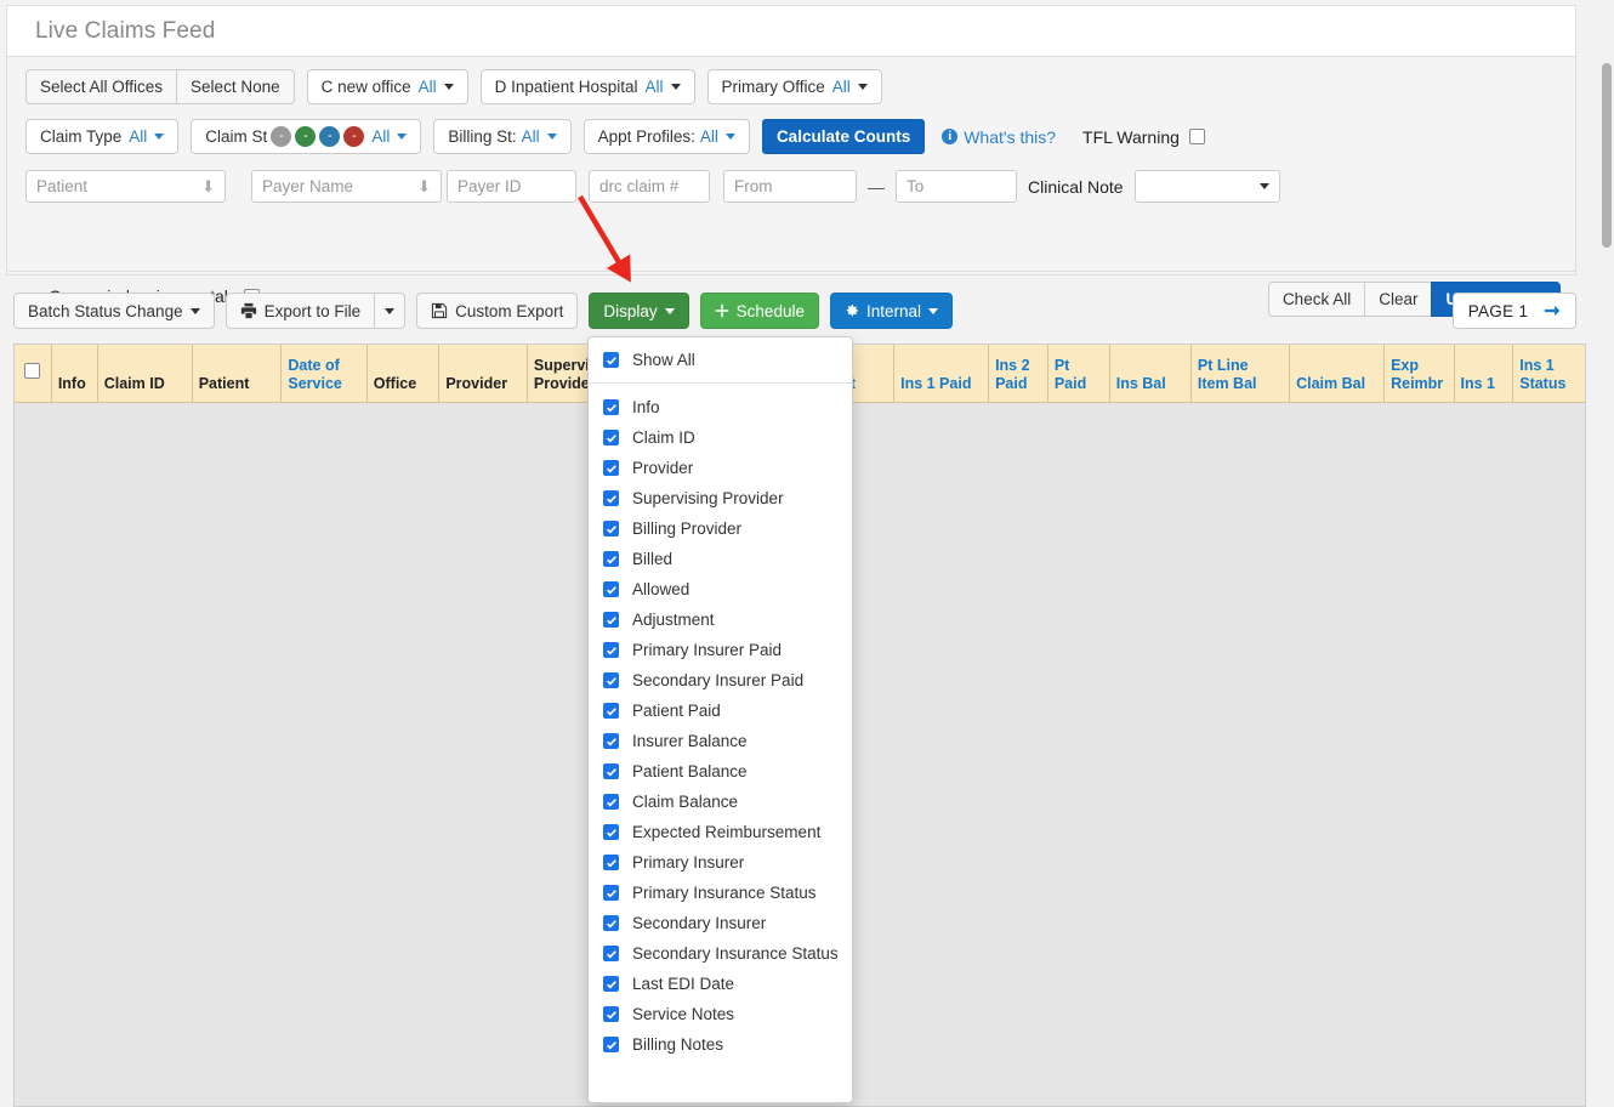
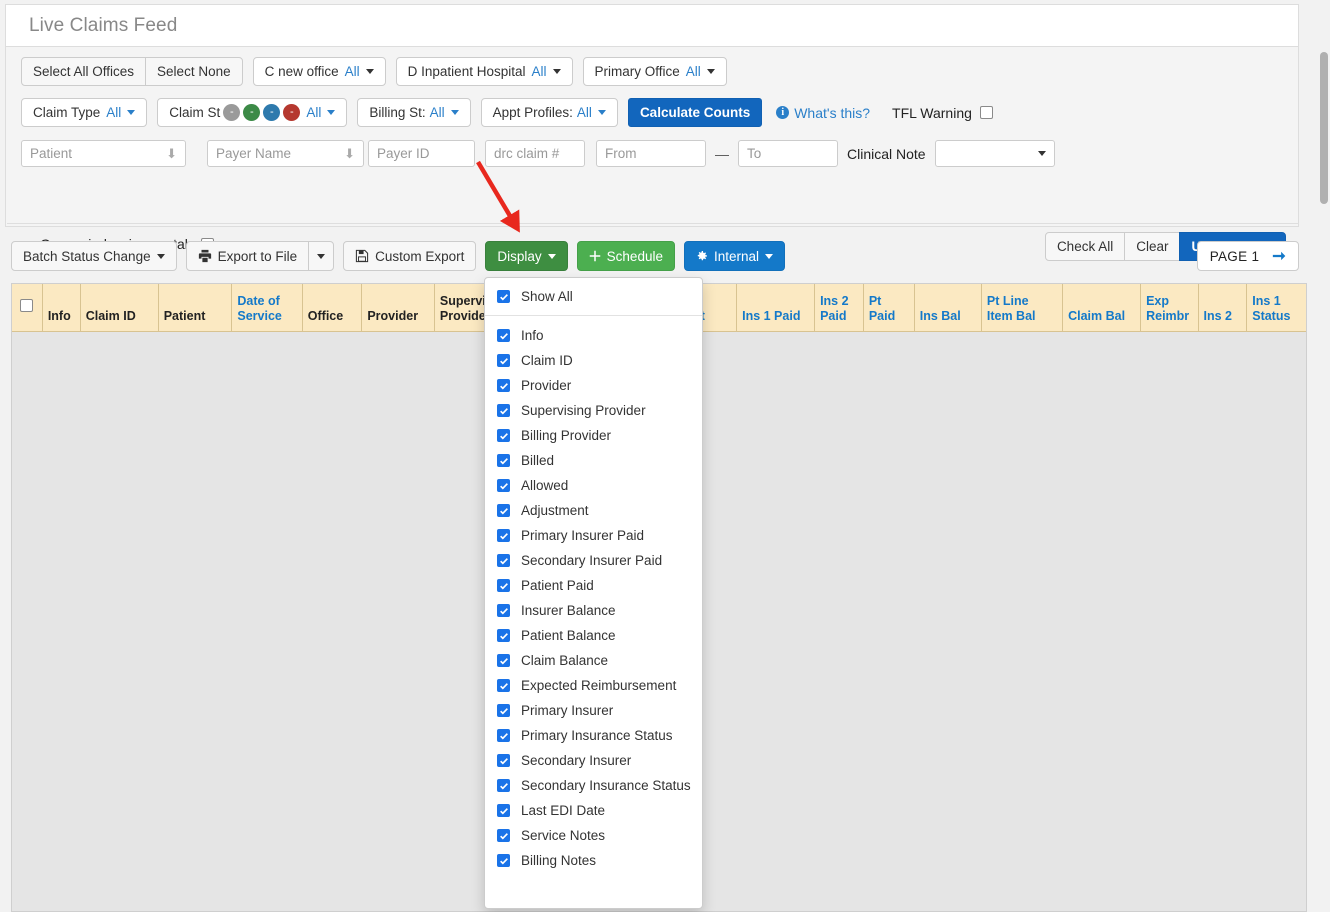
  Live Claims Feed
  Select All Offices
  Select None
  C new office
  All
  D Inpatient Hospital
  All
  Primary Office
  All
  Claim Type
  All
  Claim St
  -
  -
  -
  -
  All
  Billing St:
  All
  Appt Profiles:
  All
  Calculate Counts
  i
  What's this?
  TFL Warning
  Patient
  ⬇
  Payer Name
  ⬇
  Payer ID
  drc claim #
  From
  —
  To
  Clinical Note
  Check All
  Clear
  Batch Status Change
  Export to File
  Custom Export
  Display
  Schedule
  Internal
  PAGE 1
  ➞
- 	Info	Claim ID	Patient	Date of Service	Office	Provider	Superv Provide				Ins 1 Paid	Ins 2 Paid	Pt Paid	Ins Bal	Pt Line Item Bal	Claim Bal	Exp Reimbr	Ins 1	Ins 1 Status
+ 	Info	Claim ID	Patient	Date of Service	Office	Provider	Superv Provide				Ins 1 Paid	Ins 2 Paid	Pt Paid	Ins Bal	Pt Line Item Bal	Claim Bal	Exp Reimbr	Ins 2	Ins 1 Status
  Show All
  Info
  Claim ID
  Provider
  Supervising Provider
  Billing Provider
  Billed
  Allowed
  Adjustment
  Primary Insurer Paid
  Secondary Insurer Paid
  Patient Paid
  Insurer Balance
  Patient Balance
  Claim Balance
  Expected Reimbursement
  Primary Insurer
  Primary Insurance Status
  Secondary Insurer
  Secondary Insurance Status
  Last EDI Date
  Service Notes
  Billing Notes
